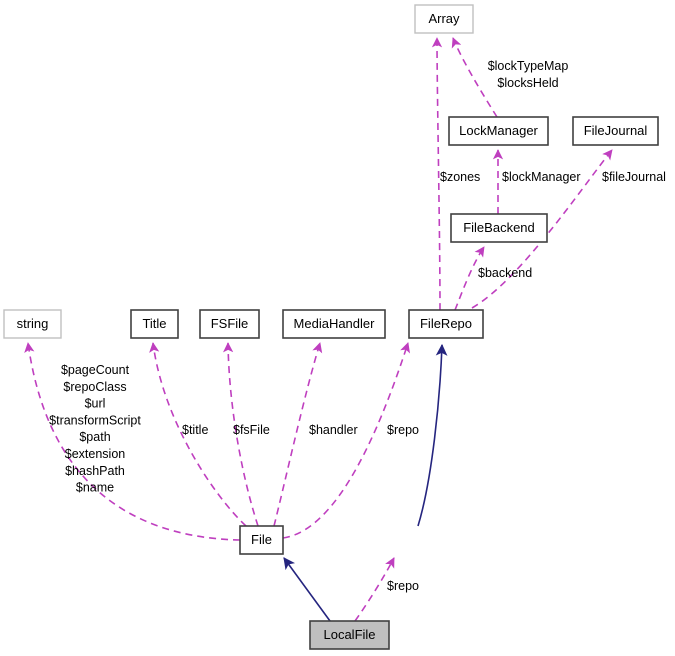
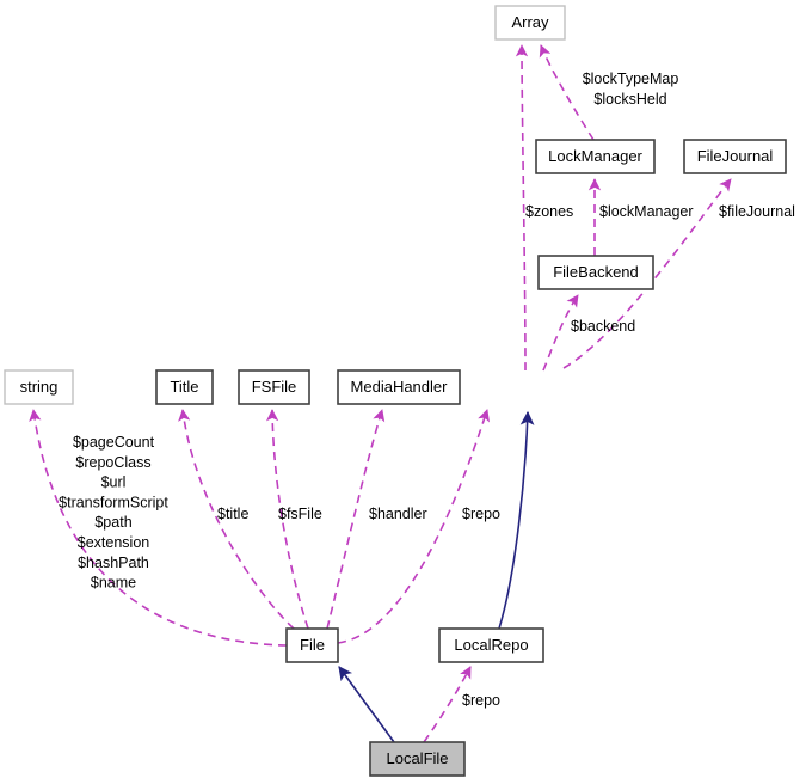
  $lockTypeMap $locksHeld
  $zones
  $lockManager
  $fileJournal
  $backend
  $pageCount $repoClass $url $transformScript $path $extension $hashPath $name
  $title
  $fsFile
  $handler
  $repo
  $repo
  Array
  LockManager
  FileJournal
  FileBackend
- FileRepo
  string
  Title
  FSFile
  MediaHandler
  File
+ LocalRepo
  LocalFile
